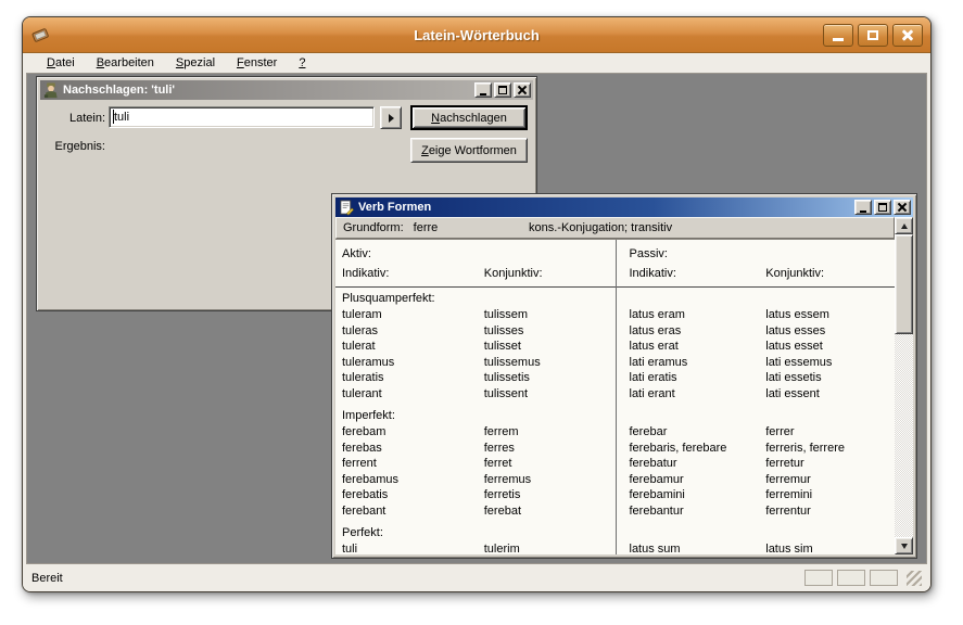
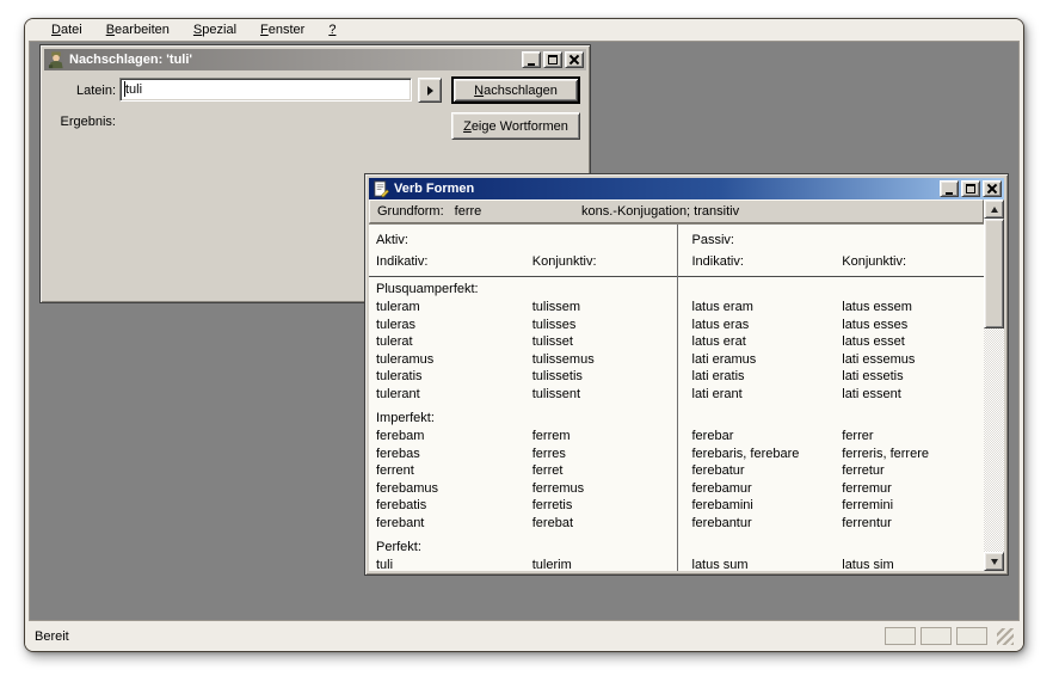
- Latein-Wörterbuch
  Datei
  Bearbeiten
  Spezial
  Fenster
  ?
  Nachschlagen: 'tuli'
  Latein:
  tuli
  Nachschlagen
  Zeige Wortformen
  Ergebnis:
  Verb Formen
  Grundform:
  ferre
  kons.-Konjugation; transitiv
  Aktiv:
  Passiv:
  Indikativ:
  Konjunktiv:
  Indikativ:
  Konjunktiv:
  Plusquamperfekt:
  tuleram
  tulissem
  latus eram
  latus essem
  tuleras
  tulisses
  latus eras
  latus esses
  tulerat
  tulisset
  latus erat
  latus esset
  tuleramus
  tulissemus
  lati eramus
  lati essemus
  tuleratis
  tulissetis
  lati eratis
  lati essetis
  tulerant
  tulissent
  lati erant
  lati essent
  Imperfekt:
  ferebam
  ferrem
  ferebar
  ferrer
  ferebas
  ferres
  ferebaris, ferebare
  ferreris, ferrere
  ferrent
  ferret
  ferebatur
  ferretur
  ferebamus
  ferremus
  ferebamur
  ferremur
  ferebatis
  ferretis
  ferebamini
  ferremini
  ferebant
  ferebat
  ferebantur
  ferrentur
  Perfekt:
  tuli
  tulerim
  latus sum
  latus sim
  Bereit
